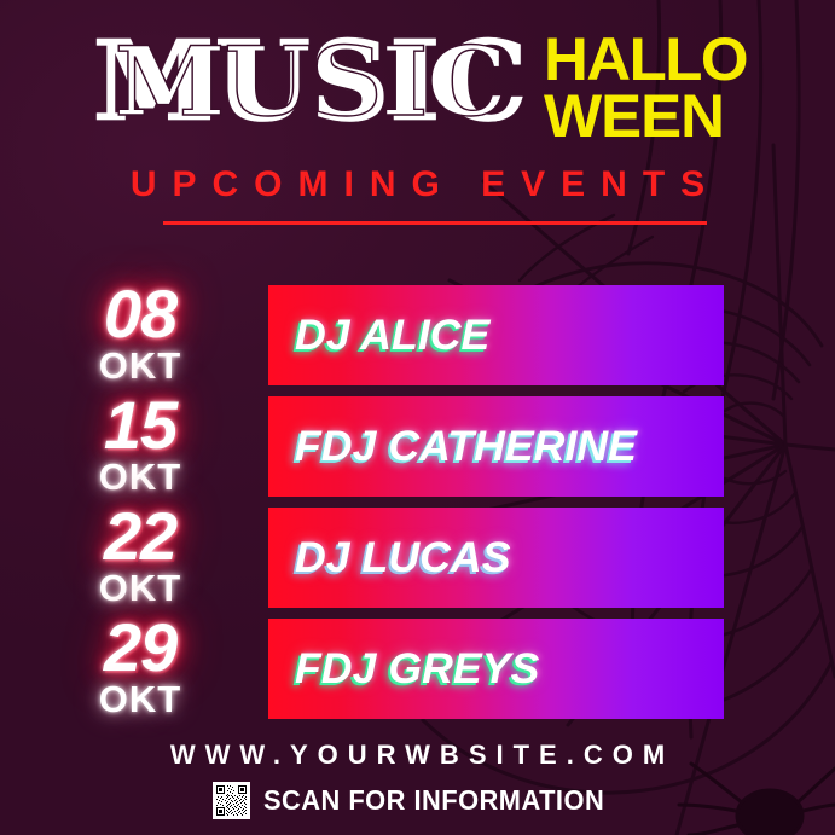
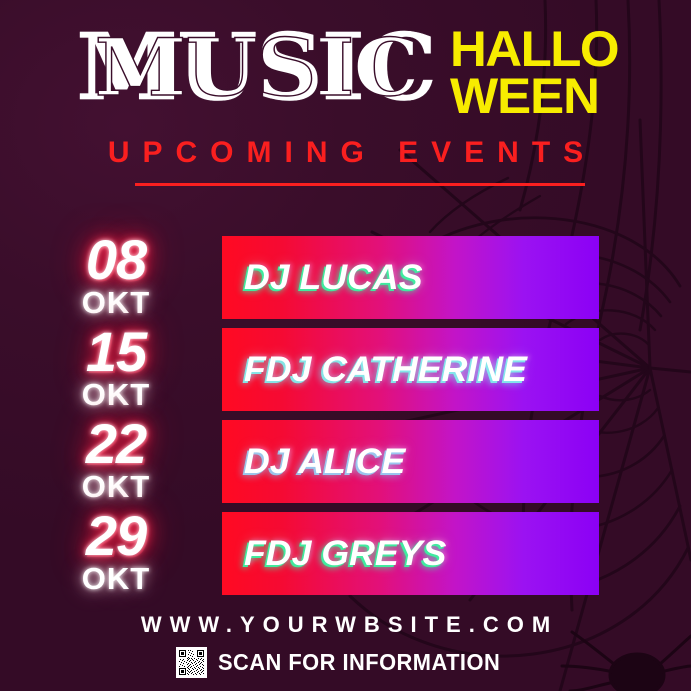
  MUSIC
  MUSIC
  HALLO
  WEEN
  UPCOMING EVENTS
  08
  OKT
- DJ ALICE
+ DJ LUCAS
  15
  OKT
  FDJ CATHERINE
  22
  OKT
- DJ LUCAS
+ DJ ALICE
  29
  OKT
  FDJ GREYS
  WWW.YOURWBSITE.COM
  SCAN FOR INFORMATION
